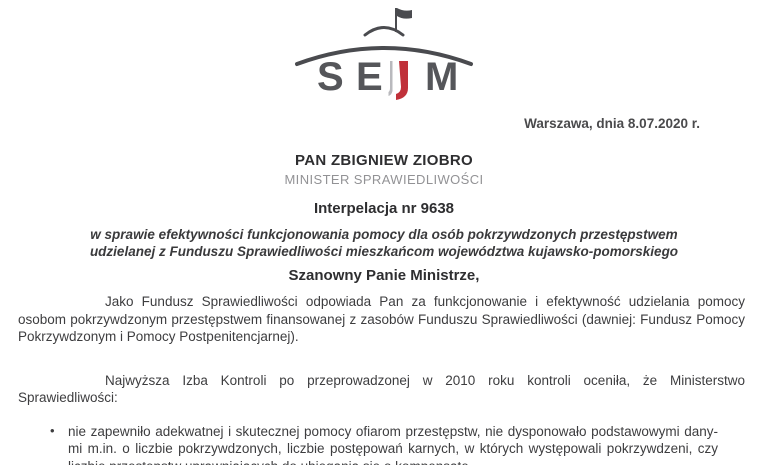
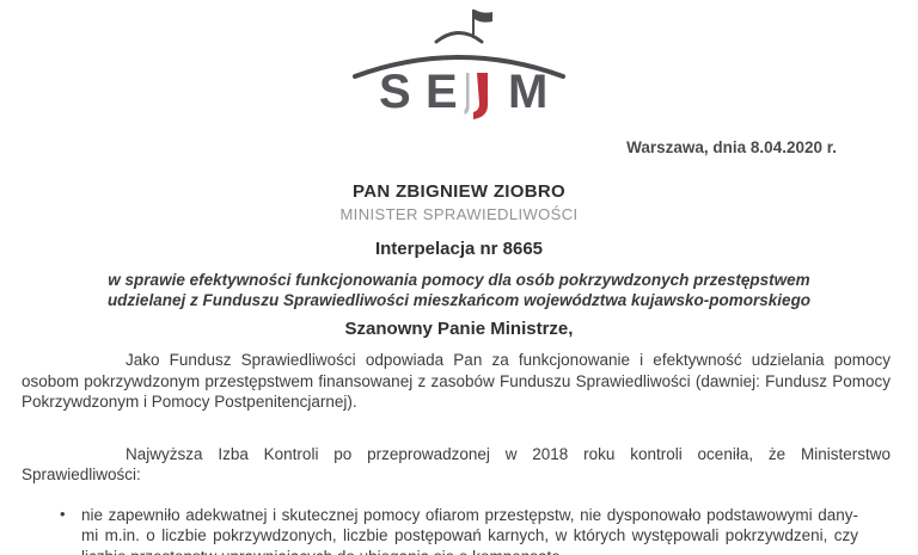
  S
  E
  M
- Warszawa, dnia 8.07.2020 r.
+ Warszawa, dnia 8.04.2020 r.
  PAN ZBIGNIEW ZIOBRO
  MINISTER SPRAWIEDLIWOŚCI
- Interpelacja nr 9638
+ Interpelacja nr 8665
  w sprawie efektywności funkcjonowania pomocy dla osób pokrzywdzonych przestępstwem
  udzielanej z Funduszu Sprawiedliwości mieszkańcom województwa kujawsko-pomorskiego
  Szanowny Panie Ministrze,
  Jako Fundusz Sprawiedliwości odpowiada Pan za funkcjonowanie i efektywność udzielania pomocy osobom pokrzywdzonym przestępstwem finansowanej z zasobów Funduszu Sprawiedliwości (dawniej: Fundusz Pomocy Pokrzywdzonym i Pomocy Postpenitencjarnej).
- Najwyższa Izba Kontroli po przeprowadzonej w 2010 roku kontroli oceniła, że Ministerstwo Sprawiedliwości:
+ Najwyższa Izba Kontroli po przeprowadzonej w 2018 roku kontroli oceniła, że Ministerstwo Sprawiedliwości:
  •
  nie zapewniło adekwatnej i skutecznej pomocy ofiarom przestępstw, nie dysponowało podstawowymi dany­i m.in. o liczbie pokrzywdzonych, liczbie postępowań karnych, w których występowali pokrzywdzeni, czy
